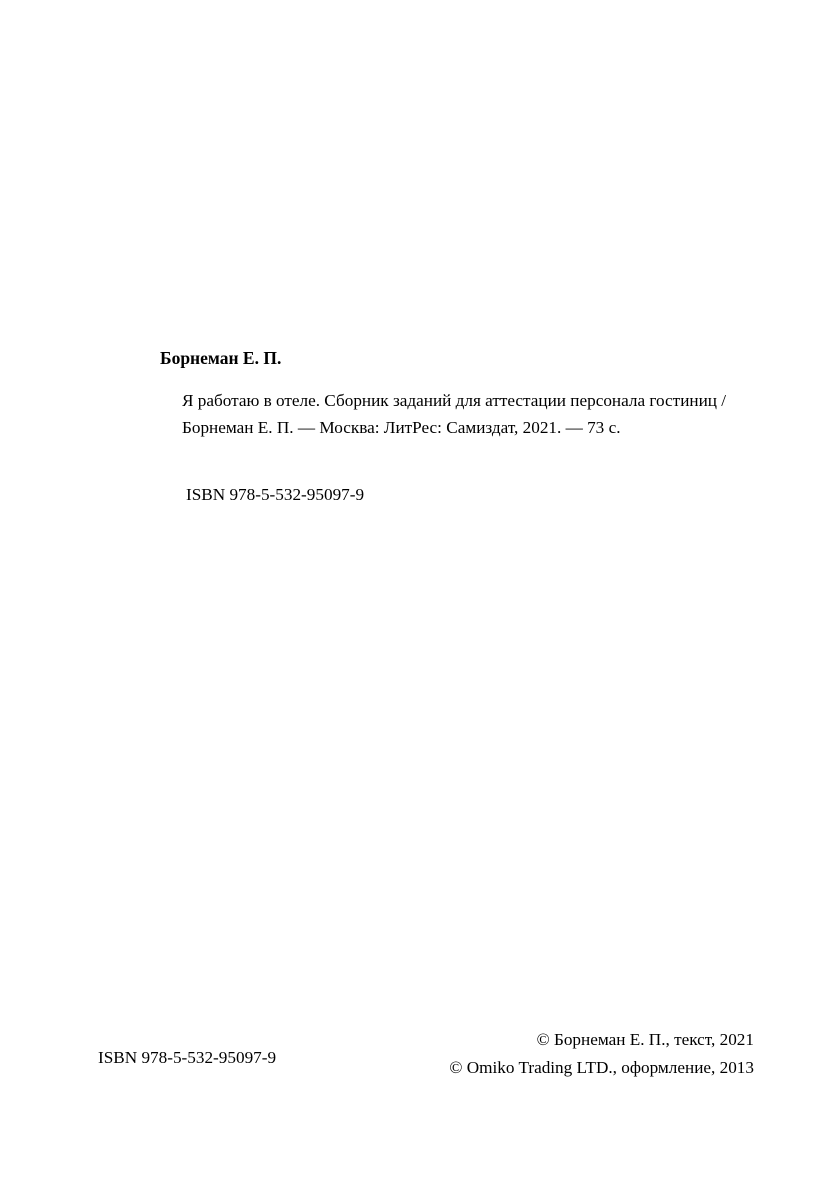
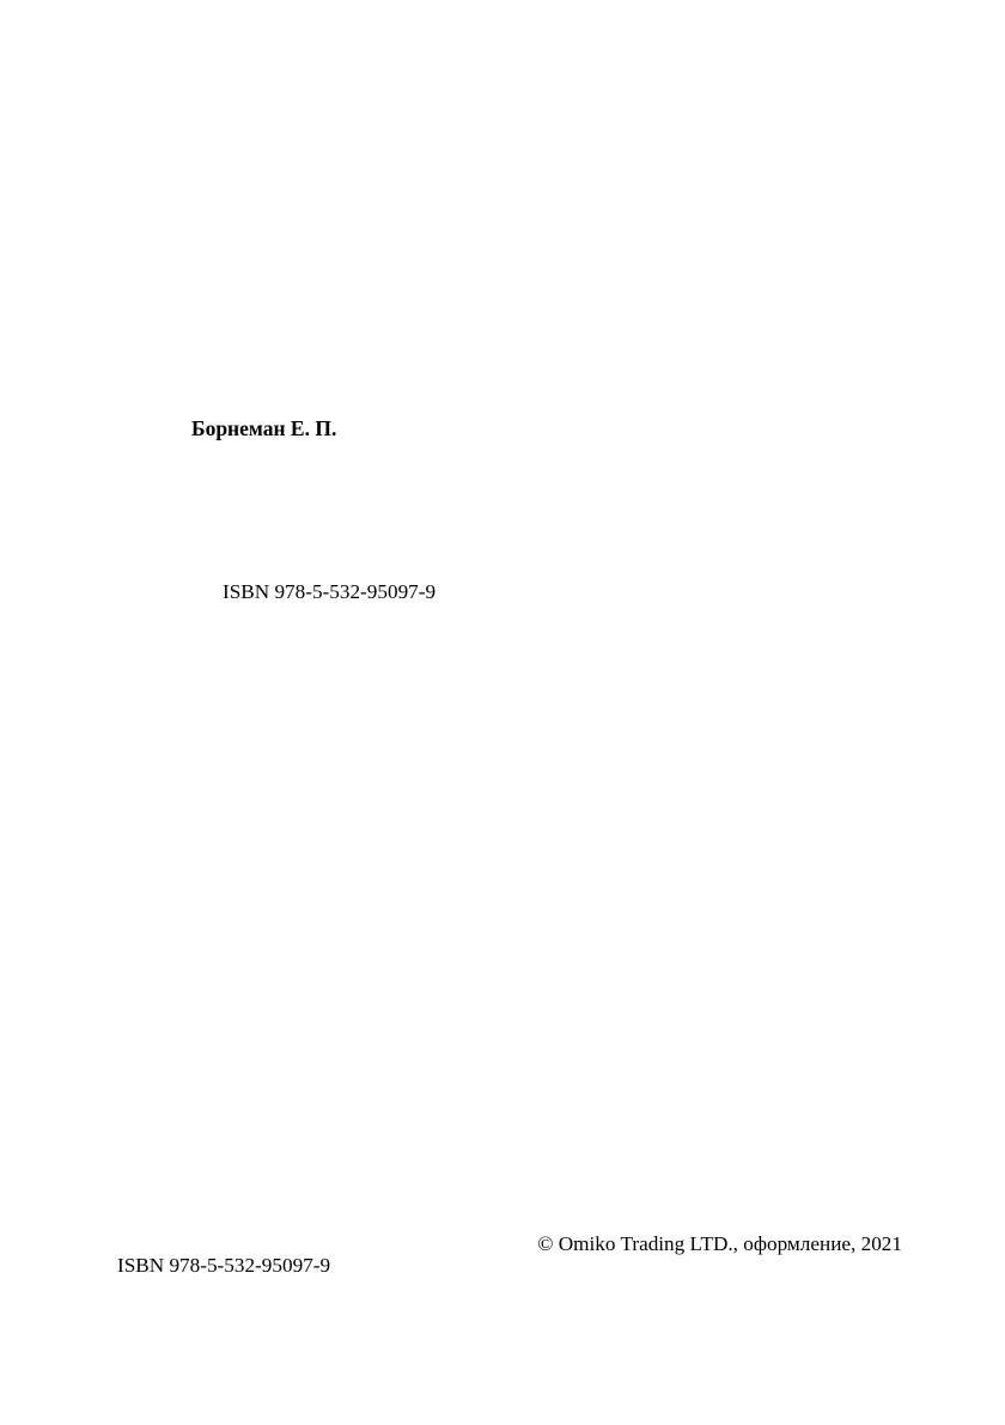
  Борнеман Е. П.
- Я работаю в отеле. Сборник заданий для аттестации персонала гостиниц / Борнеман Е. П. — Москва: ЛитРес: Самиздат, 2021. — 73 с.
  ISBN 978-5-532-95097-9
- © Борнеман Е. П., текст, 2021
- © Omiko Trading LTD., оформление, 2013
+ © Omiko Trading LTD., оформление, 2021
  ISBN 978-5-532-95097-9
